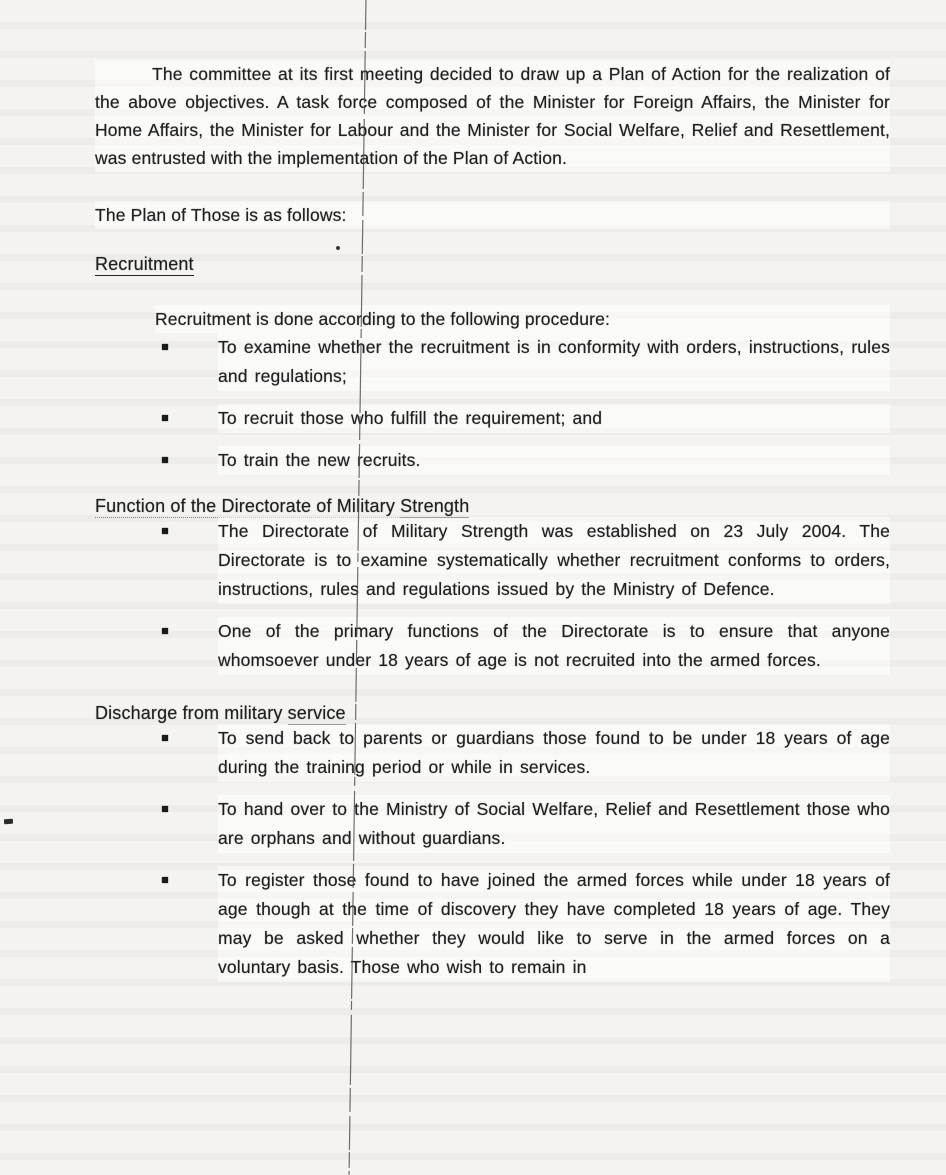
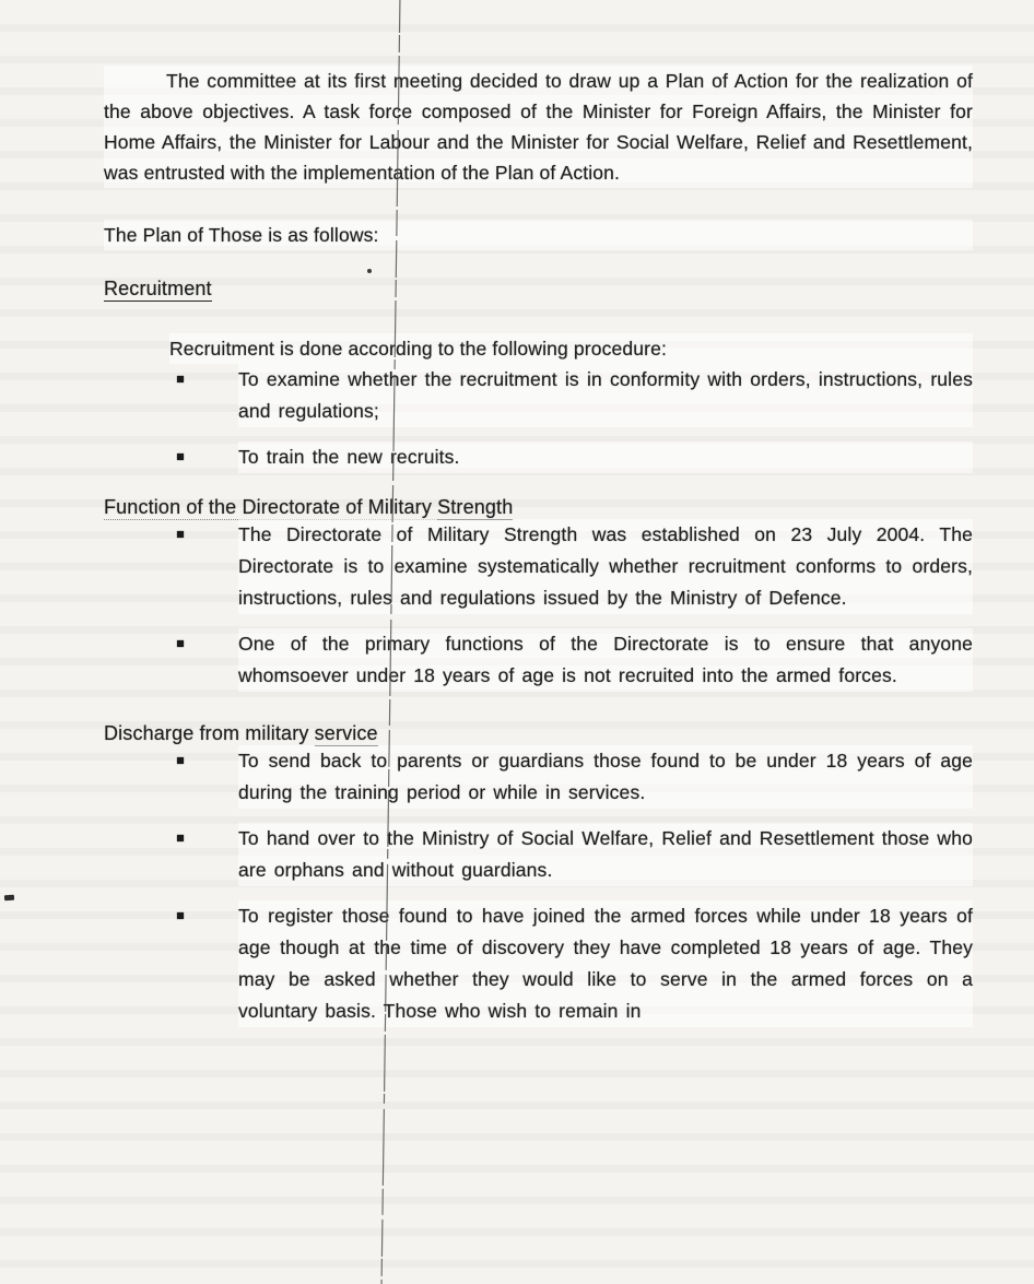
  The committee at its first meeting decided to draw up a Plan of Action for the realization of the above objectives. A task force composed of the Minister for Foreign Affairs, the Minister for Home Affairs, the Minister for Labour and the Minister for Social Welfare, Relief and Resettlement, was entrusted with the implementation of the Plan of Action.
  The Plan of Those is as follows:
  Recruitment
  Recruitment is done according to the following procedure:
  To examine whether the recruitment is in conformity with orders, instructions, rules and regulations;
- To recruit those who fulfill the requirement; and
  To train the new recruits.
  Function of the Directorate of Military Strength
  The Directorate of Military Strength was established on 23 July 2004. The Directorate is to examine systematically whether recruitment conforms to orders, instructions, rules and regulations issued by the Ministry of Defence.
  One of the primary functions of the Directorate is to ensure that anyone whomsoever under 18 years of age is not recruited into the armed forces.
  Discharge from military service
  To send back to parents or guardians those found to be under 18 years of age during the training period or while in services.
  To hand over to the Ministry of Social Welfare, Relief and Resettlement those who are orphans and without guardians.
  To register those found to have joined the armed forces while under 18 years of age though at the time of discovery they have completed 18 years of age. They may be asked whether they would like to serve in the armed forces on a voluntary basis. Those who wish to remain in
